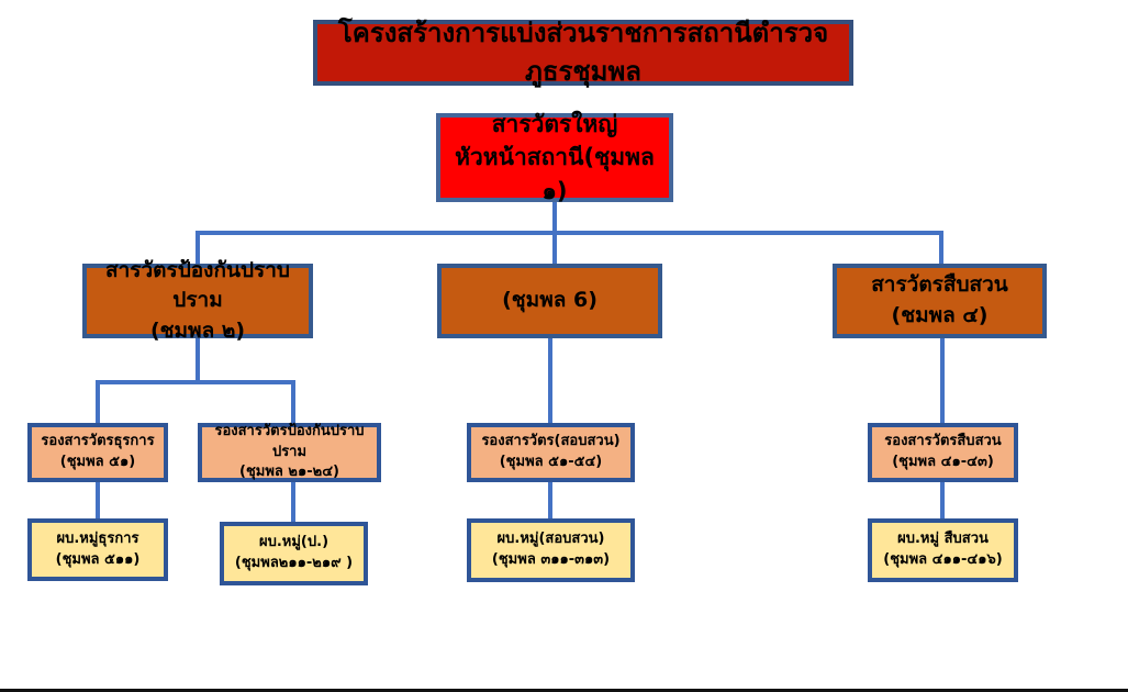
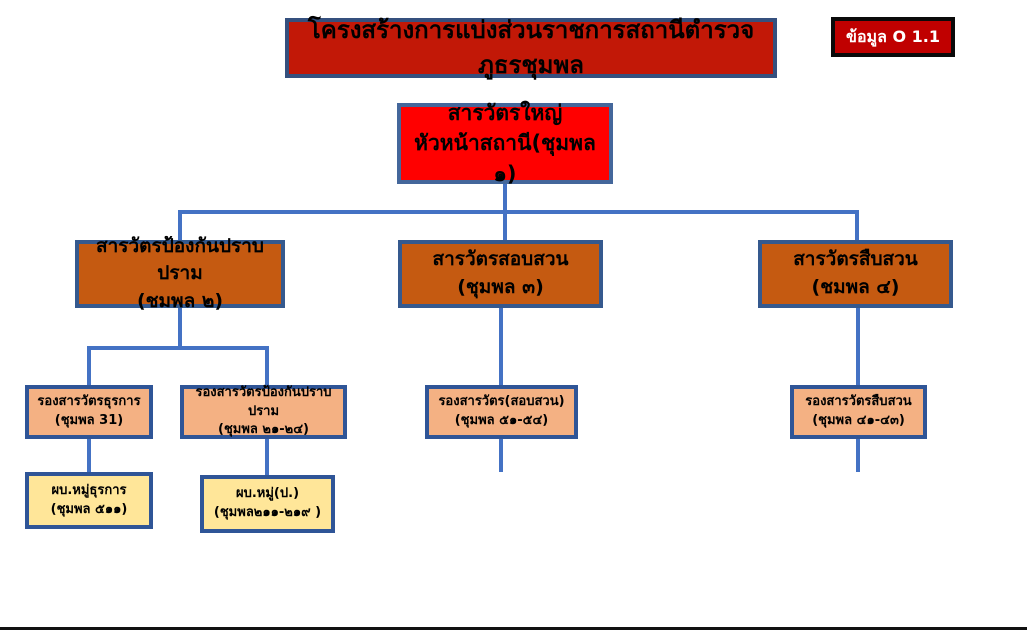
  โครงสร้างการแบ่งส่วนราชการสถานีตำรวจภูธรชุมพล
+ ข้อมูล O 1.1
  สารวัตรใหญ่
  หัวหน้าสถานี(ชุมพล ๑)
  สารวัตรป้องกันปราบปราม
  (ชมพล ๒)
+ สารวัตรสอบสวน
- (ชุมพล 6)
+ (ชุมพล ๓)
  สารวัตรสืบสวน
  (ชมพล ๔)
  รองสารวัตรธุรการ
- (ชุมพล ๕๑)
+ (ชุมพล 31)
  รองสารวัตรป้องกันปราบปราม
  (ชุมพล ๒๑-๒๔)
  รองสารวัตร(สอบสวน)
  (ชุมพล ๕๑-๕๔)
  รองสารวัตรสืบสวน
  (ชุมพล ๔๑-๔๓)
  ผบ.หมู่ธุรการ
  (ชุมพล ๕๑๑)
  ผบ.หมู่(ป.)
  (ชุมพล๒๑๑-๒๑๙ )
- ผบ.หมู่(สอบสวน)
- (ชุมพล ๓๑๑-๓๑๓)
- ผบ.หมู่ สืบสวน
- (ชุมพล ๔๑๑-๔๑๖)
